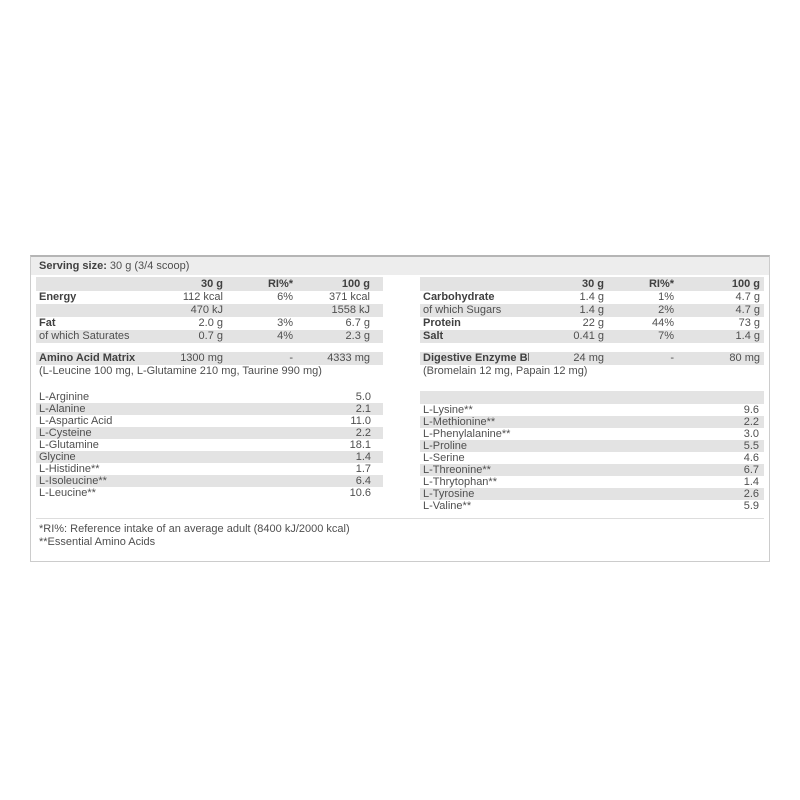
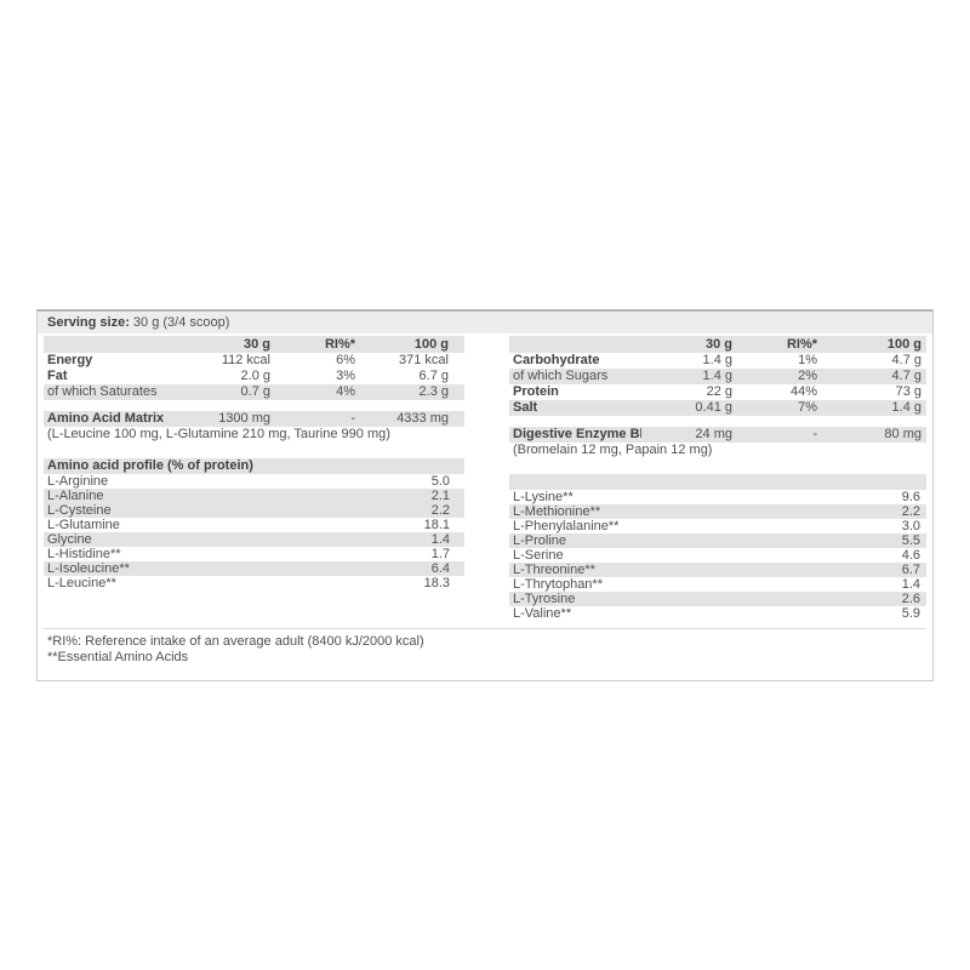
  Serving size: 30 g (3/4 scoop)
  30 g
  RI%*
  100 g
  Energy
  112 kcal
  6%
  371 kcal
- 470 kJ
- 1558 kJ
  Fat
  2.0 g
  3%
  6.7 g
  of which Saturates
  0.7 g
  4%
  2.3 g
  Amino Acid Matrix
  1300 mg
  -
  4333 mg
  (L-Leucine 100 mg, L-Glutamine 210 mg, Taurine 990 mg)
+ Amino acid profile (% of protein)
  L-Arginine
  5.0
  L-Alanine
  2.1
- L-Aspartic Acid
- 11.0
  L-Cysteine
  2.2
  L-Glutamine
  18.1
  Glycine
  1.4
  L-Histidine**
  1.7
  L-Isoleucine**
  6.4
  L-Leucine**
- 10.6
+ 18.3
  30 g
  RI%*
  100 g
  Carbohydrate
  1.4 g
  1%
  4.7 g
  of which Sugars
  1.4 g
  2%
  4.7 g
  Protein
  22 g
  44%
  73 g
  Salt
  0.41 g
  7%
  1.4 g
  Digestive Enzyme B
  24 mg
  -
  80 mg
  (Bromelain 12 mg, Papain 12 mg)
  L-Lysine**
  9.6
  L-Methionine**
  2.2
  L-Phenylalanine**
  3.0
  L-Proline
  5.5
  L-Serine
  4.6
  L-Threonine**
  6.7
  L-Thrytophan**
  1.4
  L-Tyrosine
  2.6
  L-Valine**
  5.9
  *RI%: Reference intake of an average adult (8400 kJ/2000 kcal)
  **Essential Amino Acids
